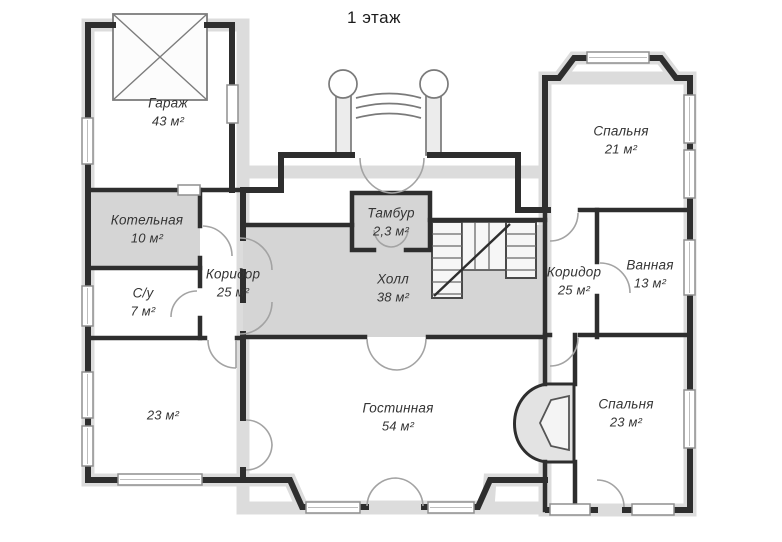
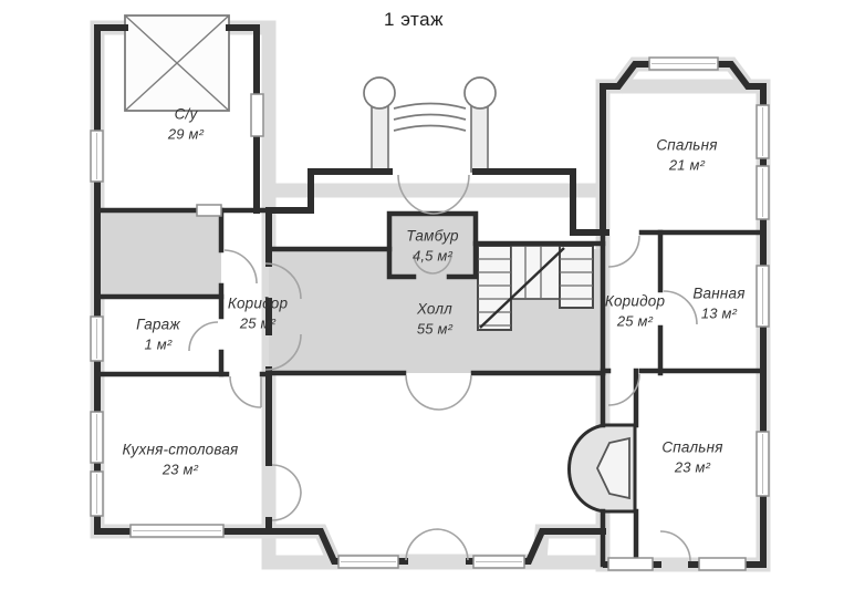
  1 этаж
- Гараж
+ С/у
- 43 м²
+ 29 м²
- Котельная
- 10 м²
- С/у
+ Гараж
- 7 м²
+ 1 м²
  Коридор
  25 м²
  Тамбур
- 2,3 м²
+ 4,5 м²
  Холл
- 38 м²
+ 55 м²
  Коридор
  25 м²
  Ванная
  13 м²
  Спальня
  21 м²
+ Кухня-столовая
  23 м²
- Гостинная
- 54 м²
  Спальня
  23 м²
